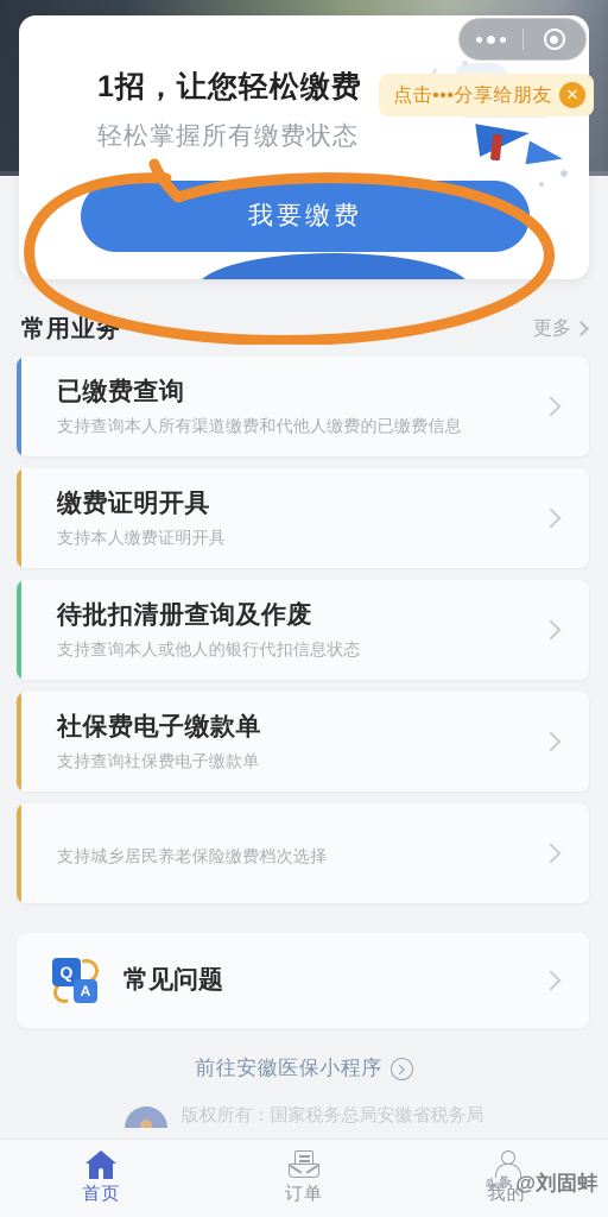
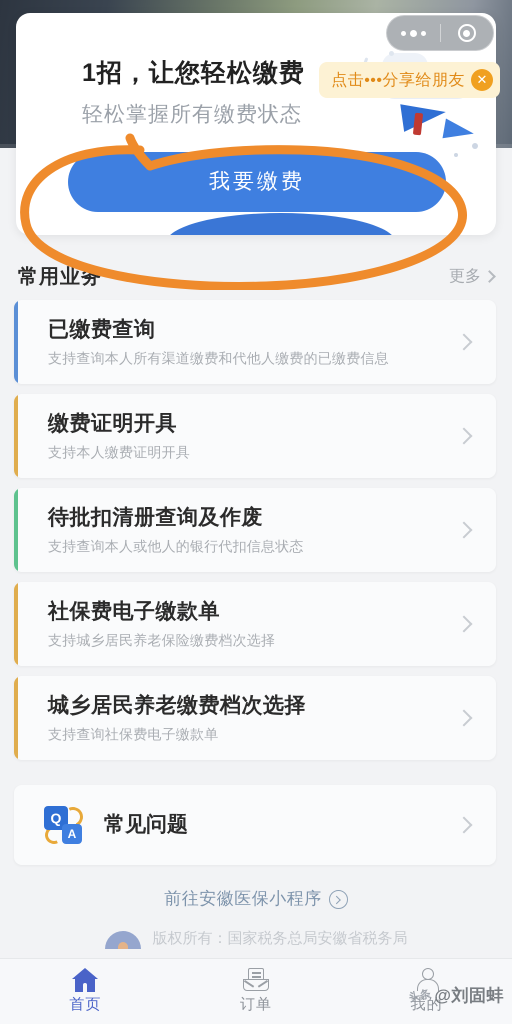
  1招，让您轻松缴费
  轻松掌握所有缴费状态
  我要缴费
  点击•••分享给朋友
  ✕
  常用业务
  更多
  已缴费查询
  支持查询本人所有渠道缴费和代他人缴费的已缴费信息
  缴费证明开具
  支持本人缴费证明开具
  待批扣清册查询及作废
  支持查询本人或他人的银行代扣信息状态
  社保费电子缴款单
- 支持查询社保费电子缴款单
+ 支持城乡居民养老保险缴费档次选择
+ 城乡居民养老缴费档次选择
- 支持城乡居民养老保险缴费档次选择
+ 支持查询社保费电子缴款单
  Q
  A
  常见问题
  前往安徽医保小程序
  版权所有：国家税务总局安徽省税务局
  首页
  订单
  我的
  @刘固蚌
